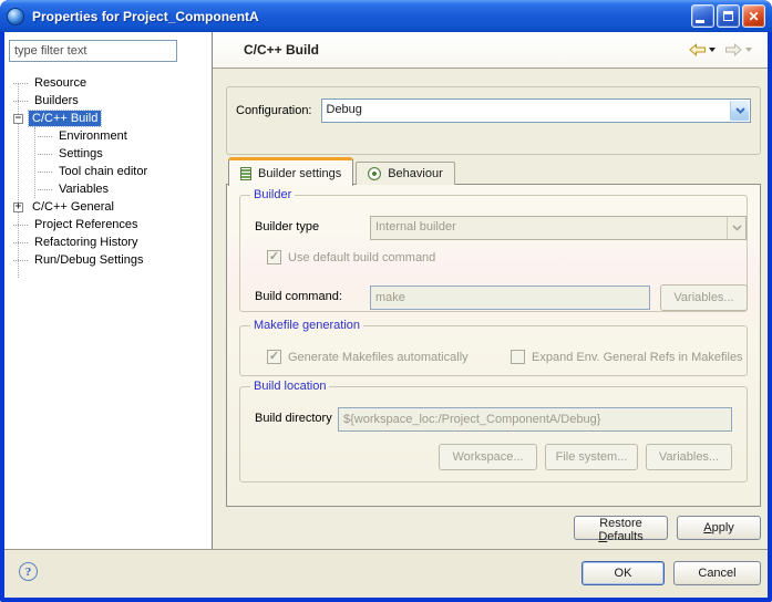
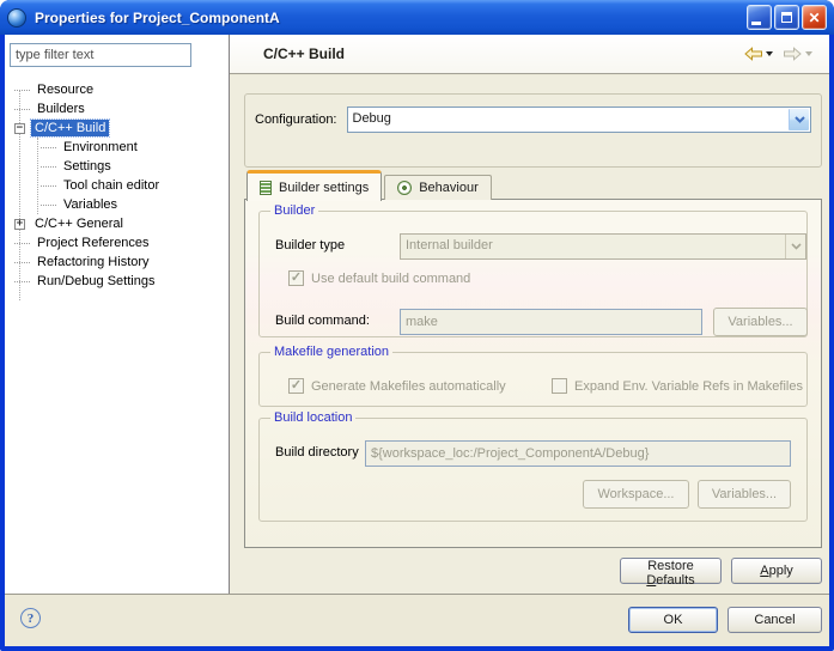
  Properties for Project_ComponentA
  ✕
  type filter text
  Resource
  Builders
  −
  C/C++ Build
  Environment
  Settings
  Tool chain editor
  Variables
  +
  C/C++ General
  Project References
  Refactoring History
  Run/Debug Settings
  C/C++ Build
  Configuration:
  Debug
  Builder settings
  Behaviour
  Builder
  Builder type
  Internal builder
  ✓
  Use default build command
  Build command:
  make
  Variables...
  Makefile generation
  ✓
  Generate Makefiles automatically
- Expand Env. General Refs in Makefiles
+ Expand Env. Variable Refs in Makefiles
  Build location
  Build directory
  ${workspace_loc:/Project_ComponentA/Debug}
  Workspace...
- File system...
  Variables...
  Restore Defaults
  Apply
  ?
  OK
  Cancel
